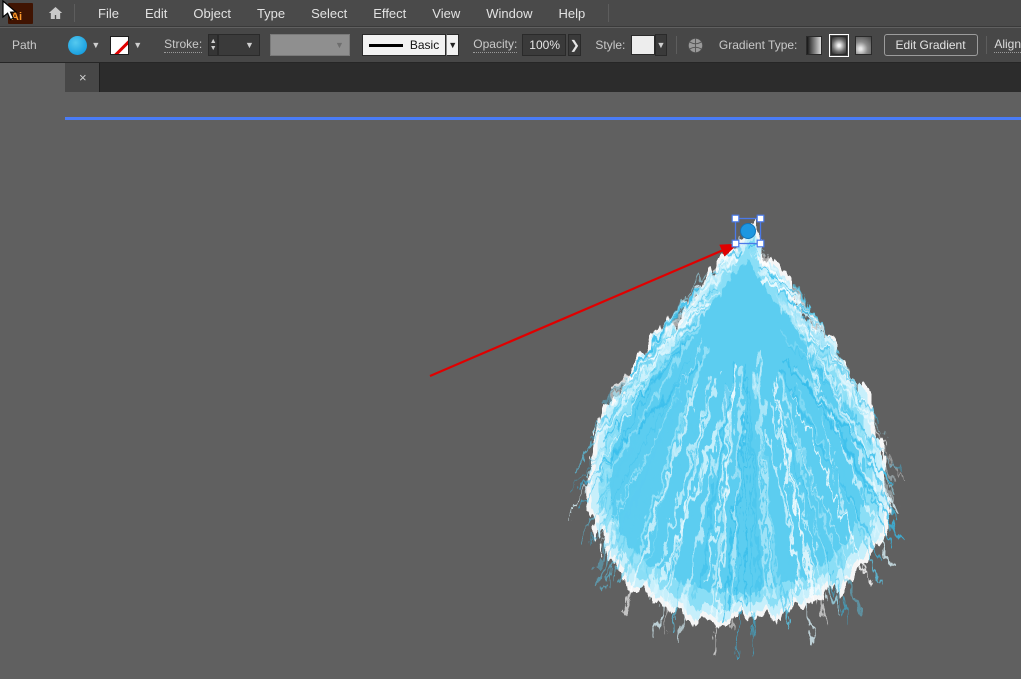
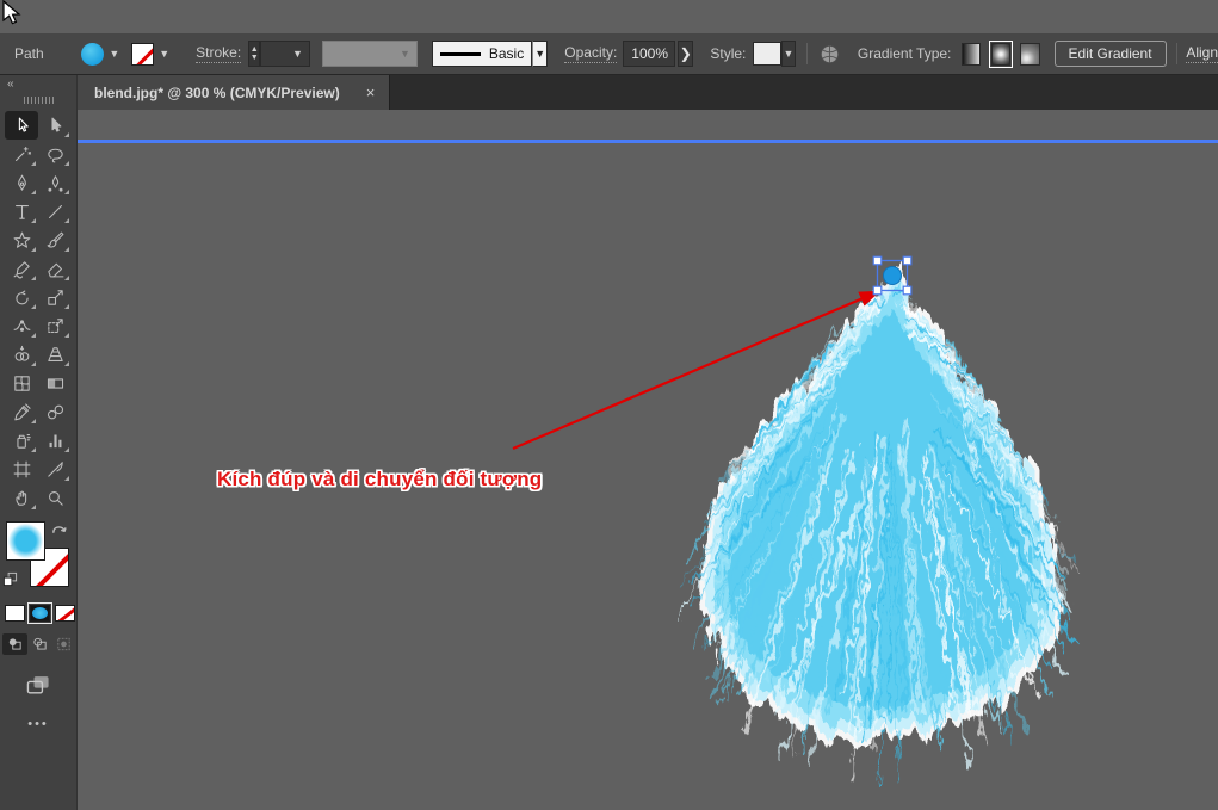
- Ai
- File
- Edit
- Object
- Type
- Select
- Effect
- View
- Window
- Help
  Path
  ▼
  ▼
  Stroke:
  ▼
  ▼
  Basic
  ▼
  Opacity:
  100%
  ❯
  Style:
  ▼
  Gradient Type:
  Edit Gradient
  Align
+ blend.jpg* @ 300 % (CMYK/Preview)
  ×
+ «
+ •••
+ Kích đúp và di chuyển đối tượng
